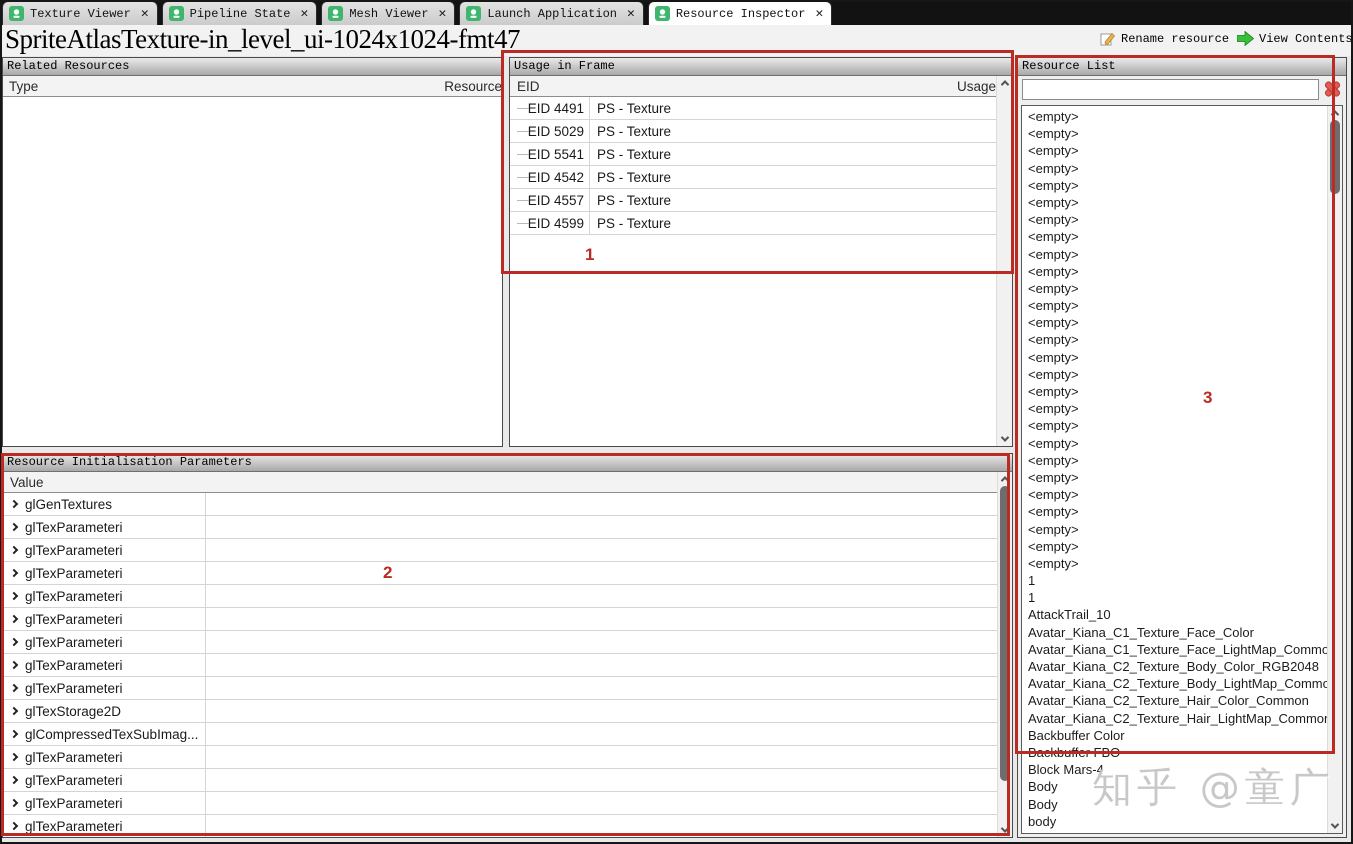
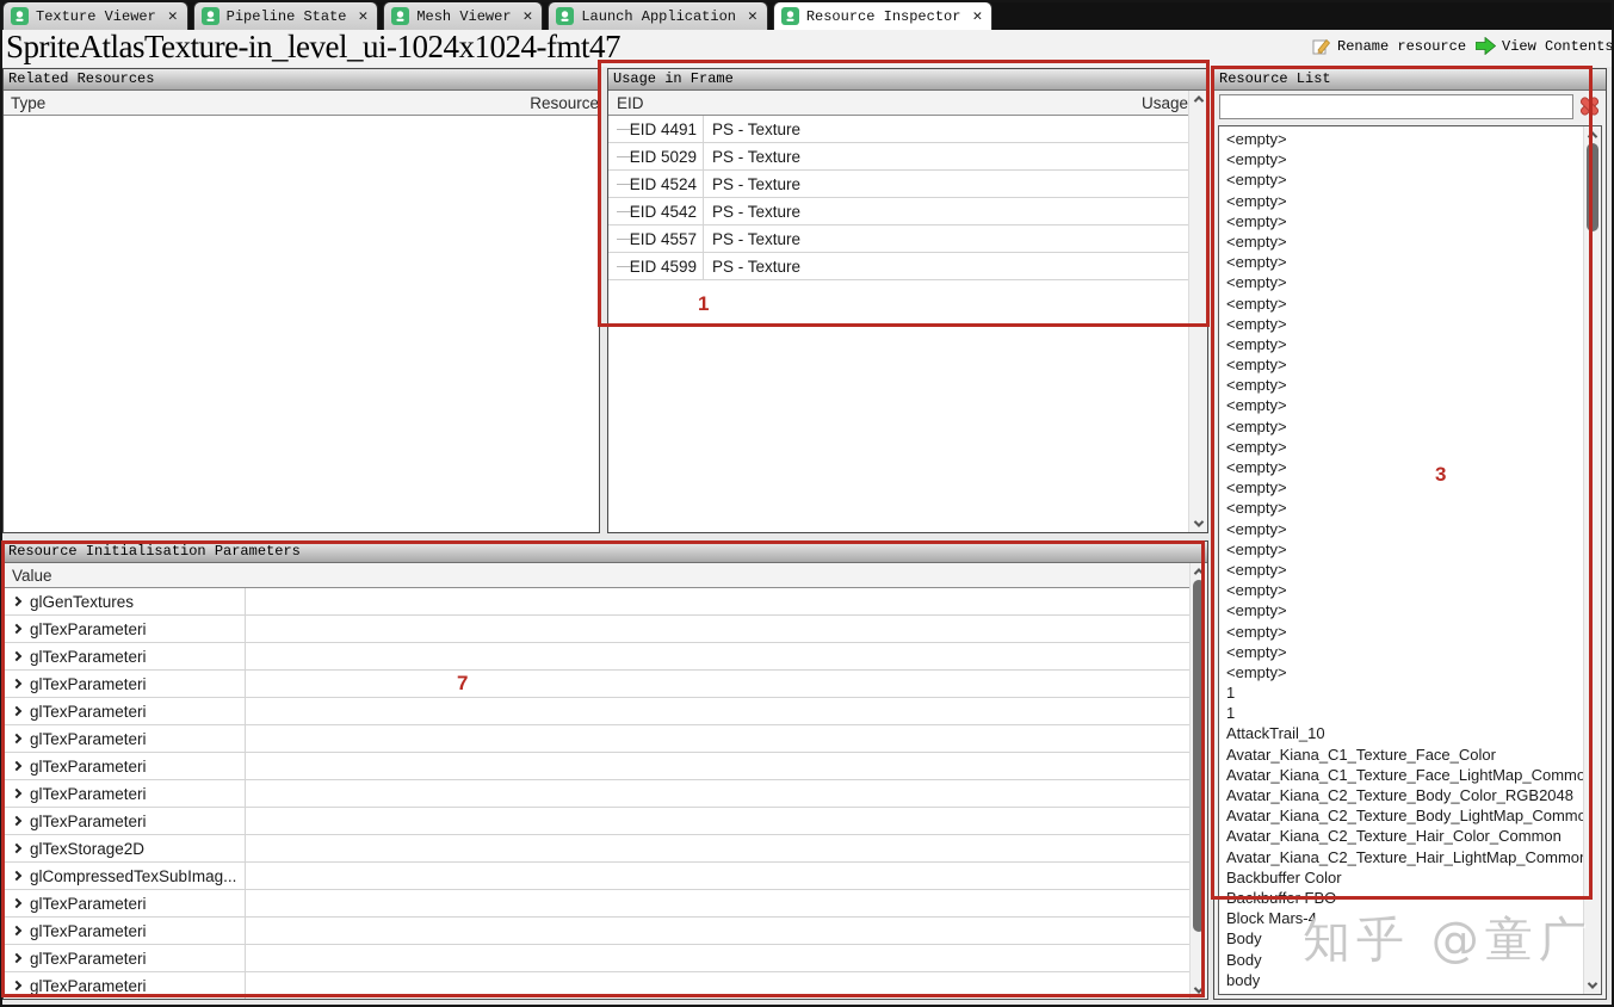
  Texture Viewer
  Pipeline State
  Mesh Viewer
  Launch Application
  Resource Inspector
  SpriteAtlasTexture-in_level_ui-1024x1024-fmt47
  Rename resource
  View Contents
  Related Resources
  Type
  Resource
  Usage in Frame
  EID
  Usage
  EID 4491
  PS - Texture
  EID 5029
  PS - Texture
- EID 5541
+ EID 4524
  PS - Texture
  EID 4542
  PS - Texture
  EID 4557
  PS - Texture
  EID 4599
  PS - Texture
  Resource Initialisation Parameters
  Value
  glGenTextures
  glTexParameteri
  glTexParameteri
  glTexParameteri
  glTexParameteri
  glTexParameteri
  glTexParameteri
  glTexParameteri
  glTexParameteri
  glTexStorage2D
  glCompressedTexSubImag...
  glTexParameteri
  glTexParameteri
  glTexParameteri
  glTexParameteri
  Resource List
  <empty>
  <empty>
  <empty>
  <empty>
  <empty>
  <empty>
  <empty>
  <empty>
  <empty>
  <empty>
  <empty>
  <empty>
  <empty>
  <empty>
  <empty>
  <empty>
  <empty>
  <empty>
  <empty>
  <empty>
  <empty>
  <empty>
  <empty>
  <empty>
  <empty>
  <empty>
  <empty>
  1
  1
  AttackTrail_10
  Avatar_Kiana_C1_Texture_Face_Color
  Avatar_Kiana_C1_Texture_Face_LightMap_Commo
  Avatar_Kiana_C2_Texture_Body_Color_RGB2048
  Avatar_Kiana_C2_Texture_Body_LightMap_Comm
  Avatar_Kiana_C2_Texture_Hair_Color_Common
  Avatar_Kiana_C2_Texture_Hair_LightMap_Commo
  Backbuffer Color
  Backbuffer FBO
  Block Mars-4
  Body
  Body
  body
  知乎 @童广
  1
- 2
+ 7
  3
